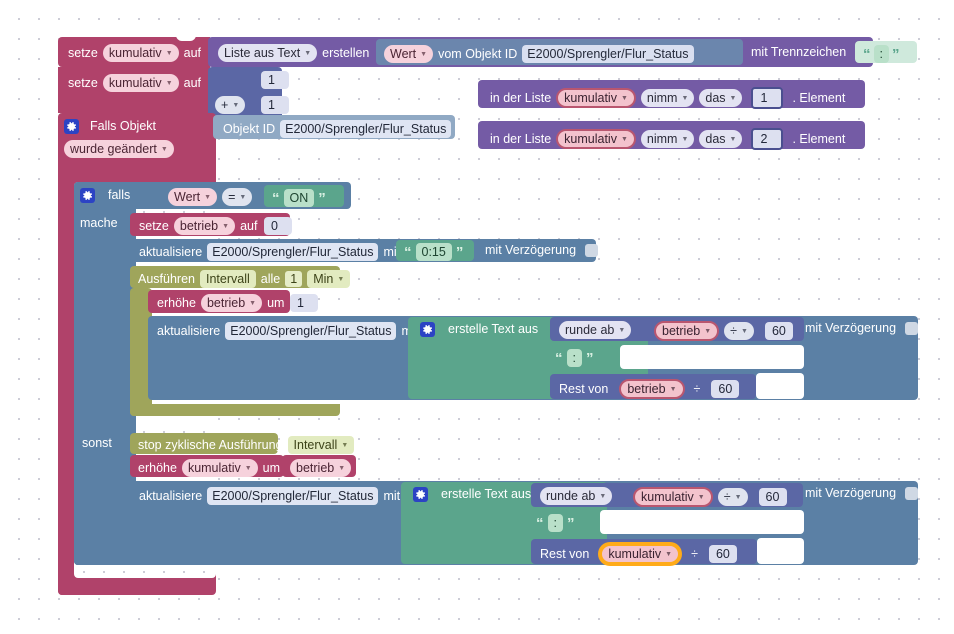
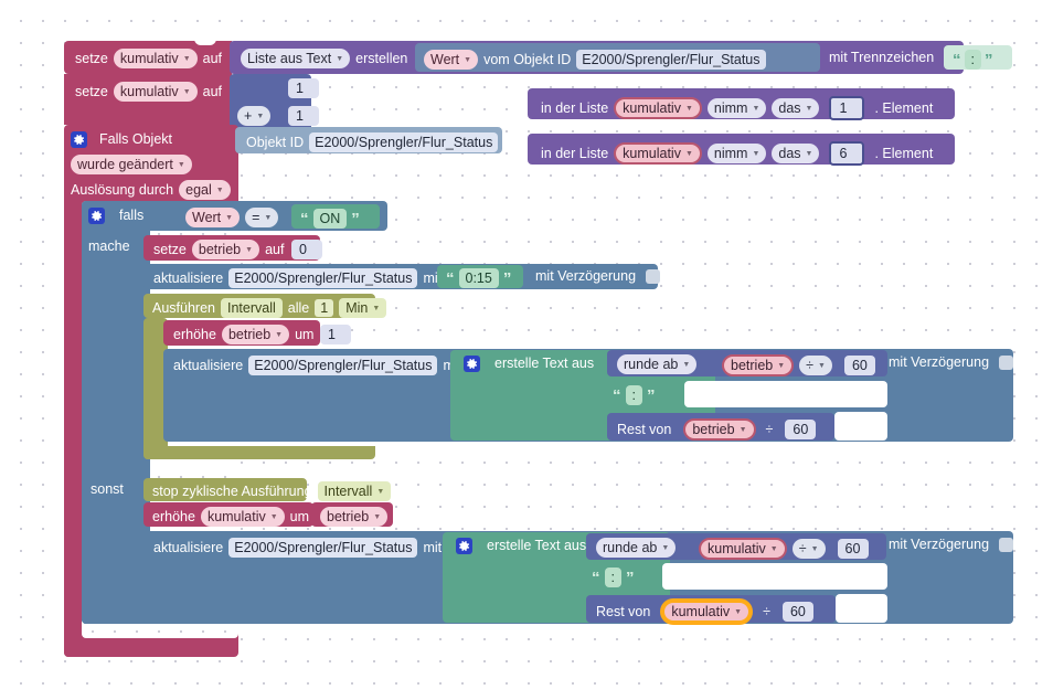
  setze
  kumulativ
  auf
  Liste aus Text
  erstellen
  Wert
  vom Objekt ID
  E2000/Sprengler/Flur_Status
  mit Trennzeichen
  “
  :
  ”
  setze
  kumulativ
  auf
  1
  +
  1
  in der Liste
  kumulativ
  nimm
  das
  1
  . Element
  in der Liste
  kumulativ
  nimm
  das
- 2
+ 6
  . Element
  Falls Objekt
  Objekt ID
  E2000/Sprengler/Flur_Status
  wurde geändert
+ Auslösung durch
+ egal
  falls
  Wert
  =
  “
  ON
  ”
  mache
  sonst
  setze
  betrieb
  auf
  0
  aktualisiere
  E2000/Sprengler/Flur_Status
  “
  0:15
  ”
  mit Verzögerung
  Ausführen
  Intervall
  alle
  1
  Min
  erhöhe
  betrieb
  um
  1
  aktualisiere
  E2000/Sprengler/Flur_Status
  mit Verzögerung
  erstelle Text aus
  runde ab
  betrieb
  ÷
  60
  “
  :
  ”
  Rest von
  betrieb
  ÷
  60
  stop zyklische Ausführung
  Intervall
  erhöhe
  kumulativ
  um
  betrieb
  aktualisiere
  E2000/Sprengler/Flur_Status
  mit
  mit Verzögerung
  erstelle Text aus
  runde ab
  kumulativ
  ÷
  60
  “
  :
  ”
  Rest von
  kumulativ
  ÷
  60
